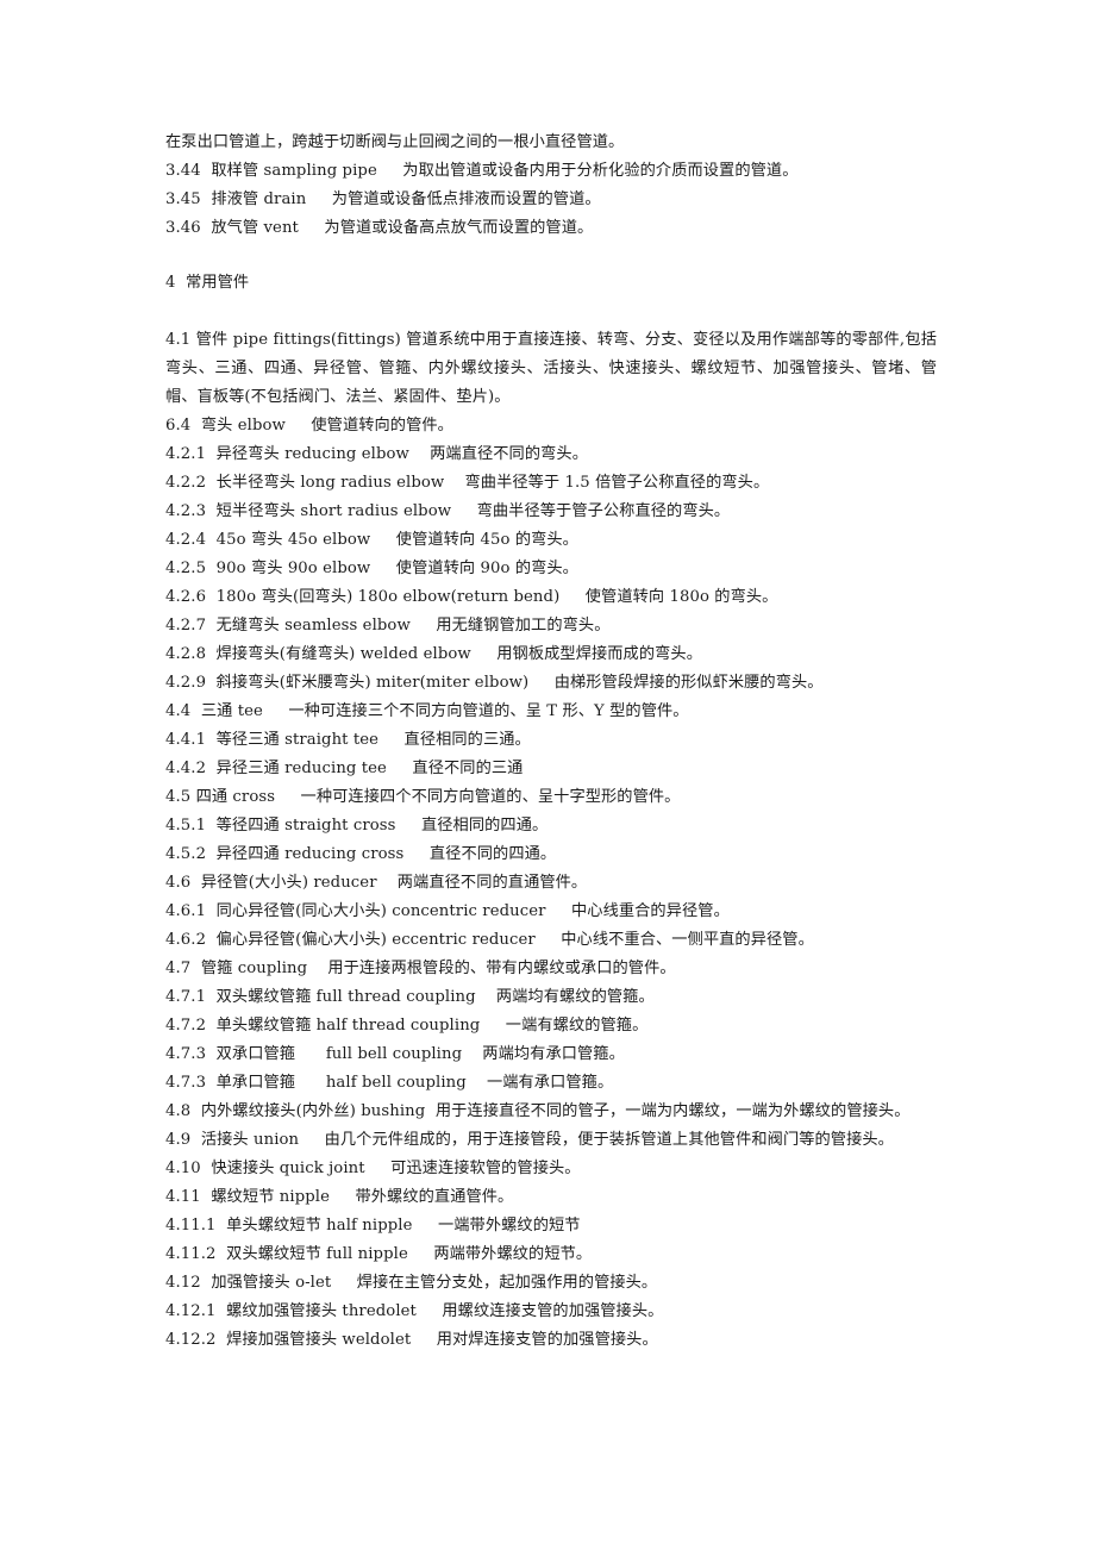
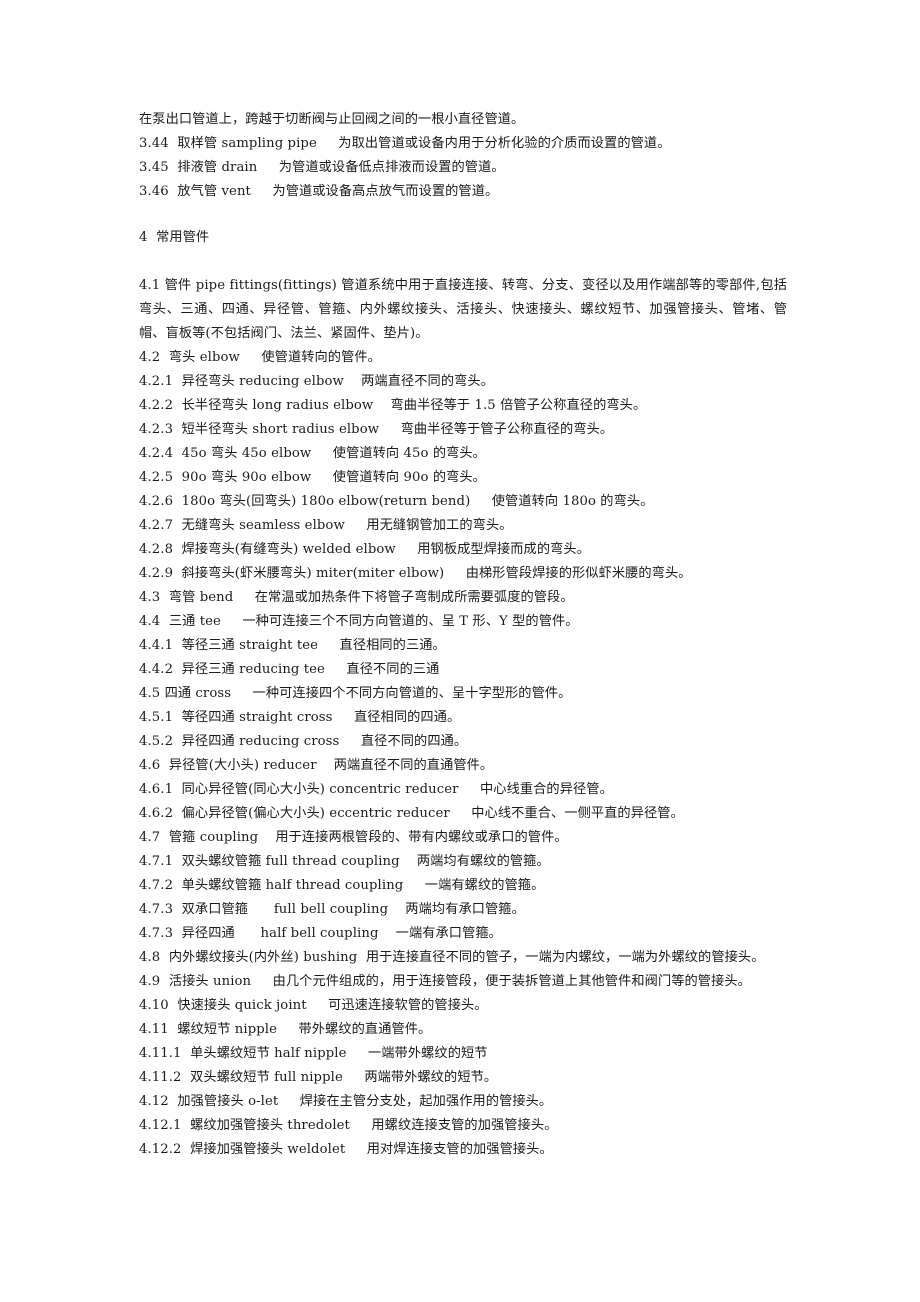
  在泵出口管道上，跨越于切断阀与止回阀之间的一根小直径管道。
  3.44 取样管 sampling pipe 为取出管道或设备内用于分析化验的介质而设置的管道。
  3.45 排液管 drain 为管道或设备低点排液而设置的管道。
  3.46 放气管 vent 为管道或设备高点放气而设置的管道。
  4 常用管件
  4.1 管件 pipe fittings(fittings) 管道系统中用于直接连接、转弯、分支、变径以及用作端部等的零部件,包括弯头、三通、四通、异径管、管箍、内外螺纹接头、活接头、快速接头、螺纹短节、加强管接头、管堵、管帽、盲板等(不包括阀门、法兰、紧固件、垫片)。
- 6.4 弯头 elbow 使管道转向的管件。
+ 4.2 弯头 elbow 使管道转向的管件。
  4.2.1 异径弯头 reducing elbow 两端直径不同的弯头。
  4.2.2 长半径弯头 long radius elbow 弯曲半径等于 1.5 倍管子公称直径的弯头。
  4.2.3 短半径弯头 short radius elbow 弯曲半径等于管子公称直径的弯头。
  4.2.4 45o 弯头 45o elbow 使管道转向 45o 的弯头。
  4.2.5 90o 弯头 90o elbow 使管道转向 90o 的弯头。
  4.2.6 180o 弯头(回弯头) 180o elbow(return bend) 使管道转向 180o 的弯头。
  4.2.7 无缝弯头 seamless elbow 用无缝钢管加工的弯头。
  4.2.8 焊接弯头(有缝弯头) welded elbow 用钢板成型焊接而成的弯头。
  4.2.9 斜接弯头(虾米腰弯头) miter(miter elbow) 由梯形管段焊接的形似虾米腰的弯头。
+ 4.3 弯管 bend 在常温或加热条件下将管子弯制成所需要弧度的管段。
  4.4 三通 tee 一种可连接三个不同方向管道的、呈 T 形、Y 型的管件。
  4.4.1 等径三通 straight tee 直径相同的三通。
  4.4.2 异径三通 reducing tee 直径不同的三通
  4.5 四通 cross 一种可连接四个不同方向管道的、呈十字型形的管件。
  4.5.1 等径四通 straight cross 直径相同的四通。
  4.5.2 异径四通 reducing cross 直径不同的四通。
  4.6 异径管(大小头) reducer 两端直径不同的直通管件。
  4.6.1 同心异径管(同心大小头) concentric reducer 中心线重合的异径管。
  4.6.2 偏心异径管(偏心大小头) eccentric reducer 中心线不重合、一侧平直的异径管。
  4.7 管箍 coupling 用于连接两根管段的、带有内螺纹或承口的管件。
  4.7.1 双头螺纹管箍 full thread coupling 两端均有螺纹的管箍。
  4.7.2 单头螺纹管箍 half thread coupling 一端有螺纹的管箍。
  4.7.3 双承口管箍 full bell coupling 两端均有承口管箍。
- 4.7.3 单承口管箍 half bell coupling 一端有承口管箍。
+ 4.7.3 异径四通 half bell coupling 一端有承口管箍。
  4.8 内外螺纹接头(内外丝) bushing 用于连接直径不同的管子，一端为内螺纹，一端为外螺纹的管接头。
  4.9 活接头 union 由几个元件组成的，用于连接管段，便于装拆管道上其他管件和阀门等的管接头。
  4.10 快速接头 quick joint 可迅速连接软管的管接头。
  4.11 螺纹短节 nipple 带外螺纹的直通管件。
  4.11.1 单头螺纹短节 half nipple 一端带外螺纹的短节
  4.11.2 双头螺纹短节 full nipple 两端带外螺纹的短节。
  4.12 加强管接头 o-let 焊接在主管分支处，起加强作用的管接头。
  4.12.1 螺纹加强管接头 thredolet 用螺纹连接支管的加强管接头。
  4.12.2 焊接加强管接头 weldolet 用对焊连接支管的加强管接头。
